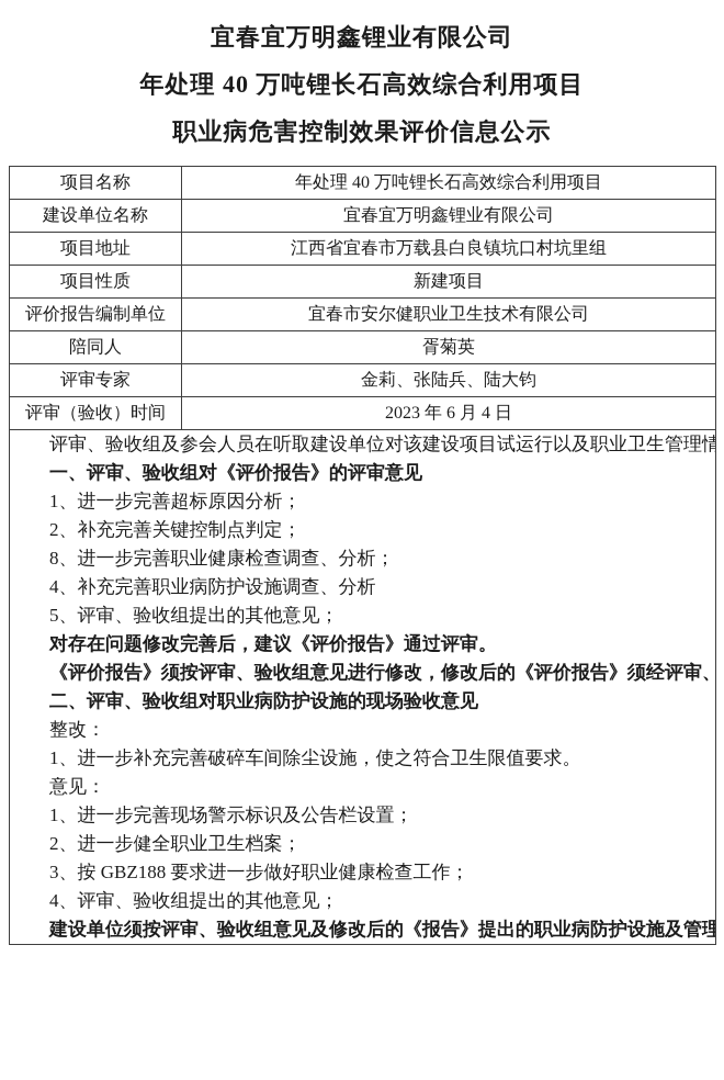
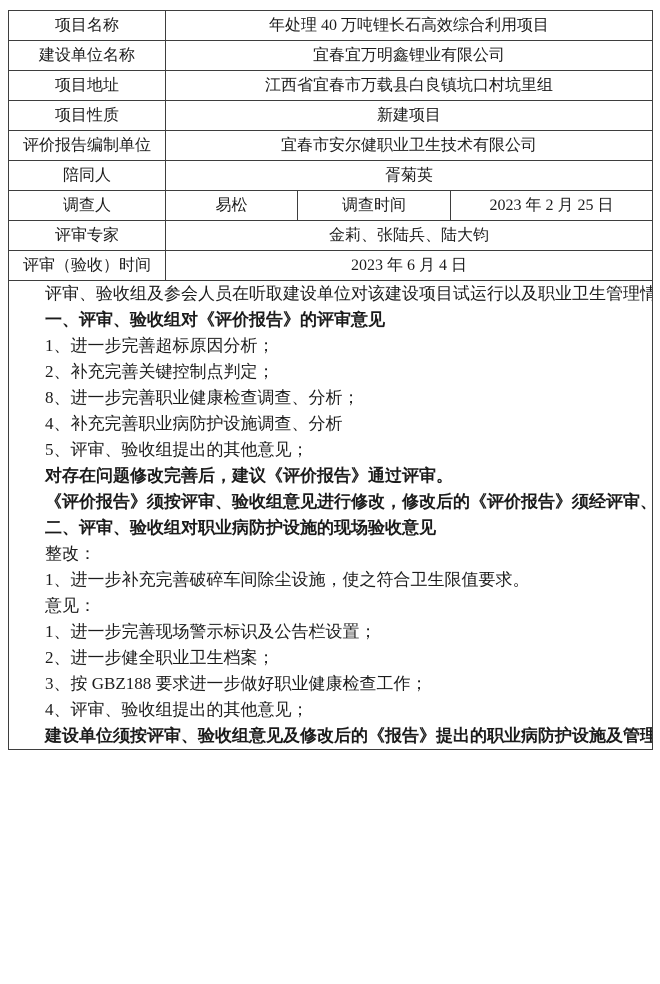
- 宜春宜万明鑫锂业有限公司
- 年处理 40 万吨锂长石高效综合利用项目
- 职业病危害控制效果评价信息公示
  项目名称	年处理 40 万吨锂长石高效综合利用项目
  建设单位名称	宜春宜万明鑫锂业有限公司
  项目地址	江西省宜春市万载县白良镇坑口村坑里组
  项目性质	新建项目
  评价报告编制单位	宜春市安尔健职业卫生技术有限公司
  陪同人	胥菊英
+ 调查人	易松	调查时间	2023 年 2 月 25 日
  评审专家	金莉、张陆兵、陆大钧
  评审（验收）时间	2023 年 6 月 4 日
  评审、验收组及参会人员在听取建设单位对该建设项目试运行以及职业卫生管理情 一、评审、验收组对《评价报告》的评审意见 1、进一步完善超标原因分析； 2、补充完善关键控制点判定； 8、进一步完善职业健康检查调查、分析； 4、补充完善职业病防护设施调查、分析 5、评审、验收组提出的其他意见； 对存在问题修改完善后，建议《评价报告》通过评审。 《评价报告》须按评审、验收组意见进行修改，修改后的《评价报告》须经评审、 二、评审、验收组对职业病防护设施的现场验收意见 整改： 1、进一步补充完善破碎车间除尘设施，使之符合卫生限值要求。 意见： 1、进一步完善现场警示标识及公告栏设置； 2、进一步健全职业卫生档案； 3、按 GBZ188 要求进一步做好职业健康检查工作； 4、评审、验收组提出的其他意见； 建设单位须按评审、验收组意见及修改后的《报告》提出的职业病防护设施及管理
